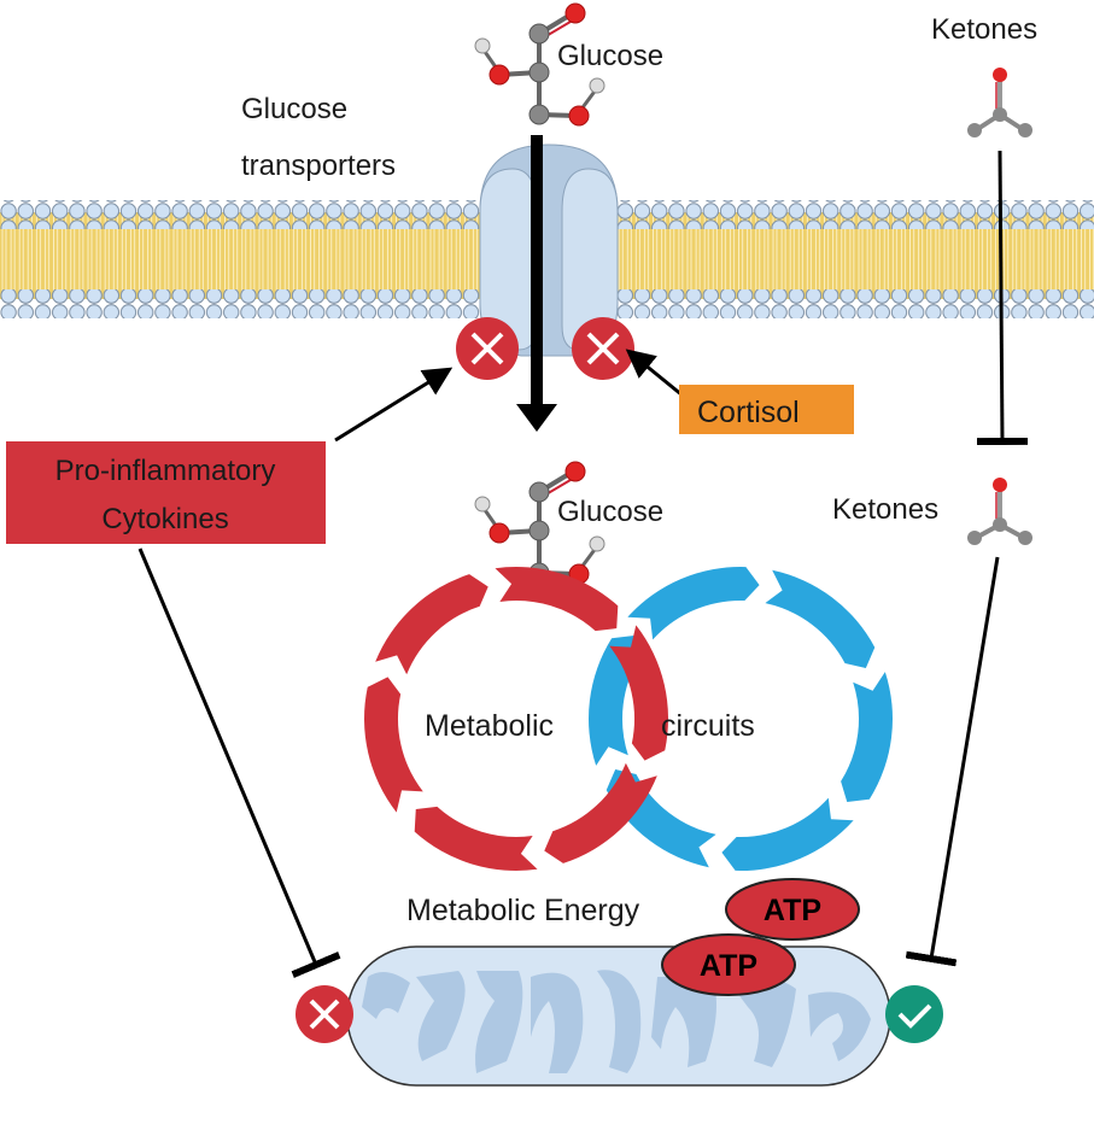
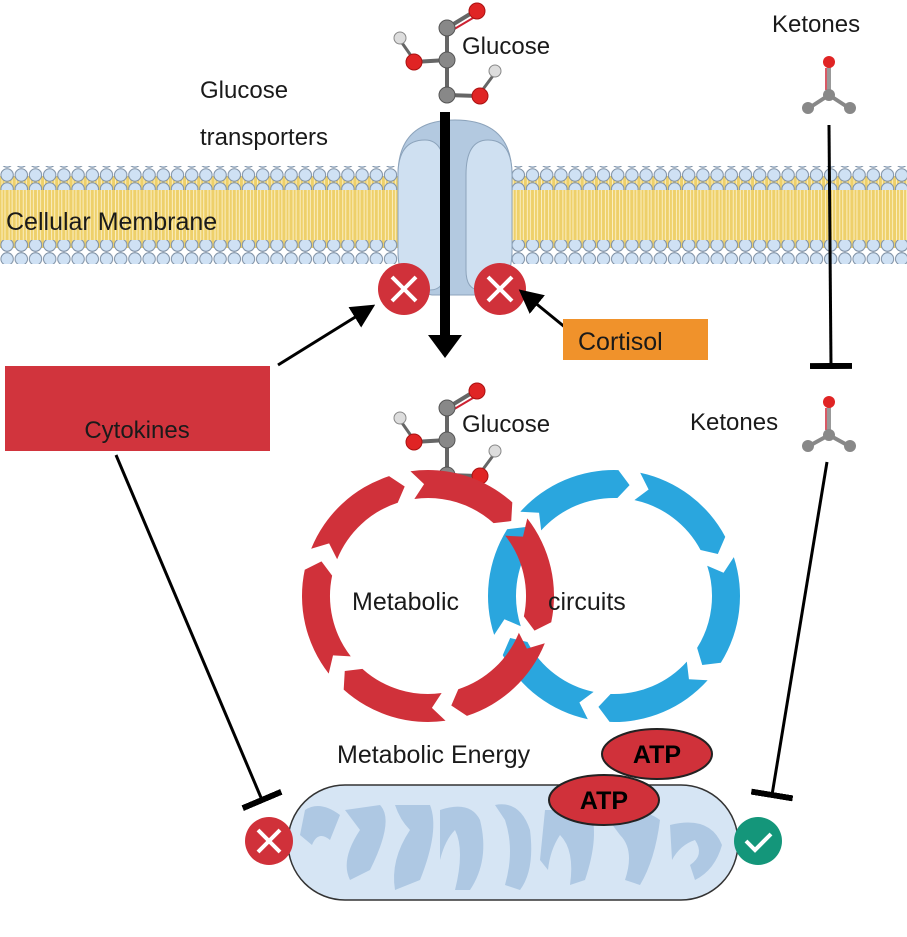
+ Cellular Membrane
  Glucose
  transporters
  Glucose
  Glucose
  Cortisol
- Pro-inflammatory
  Cytokines
  Ketones
  Ketones
  Metabolic
  circuits
  Metabolic Energy
  ATP
  ATP
